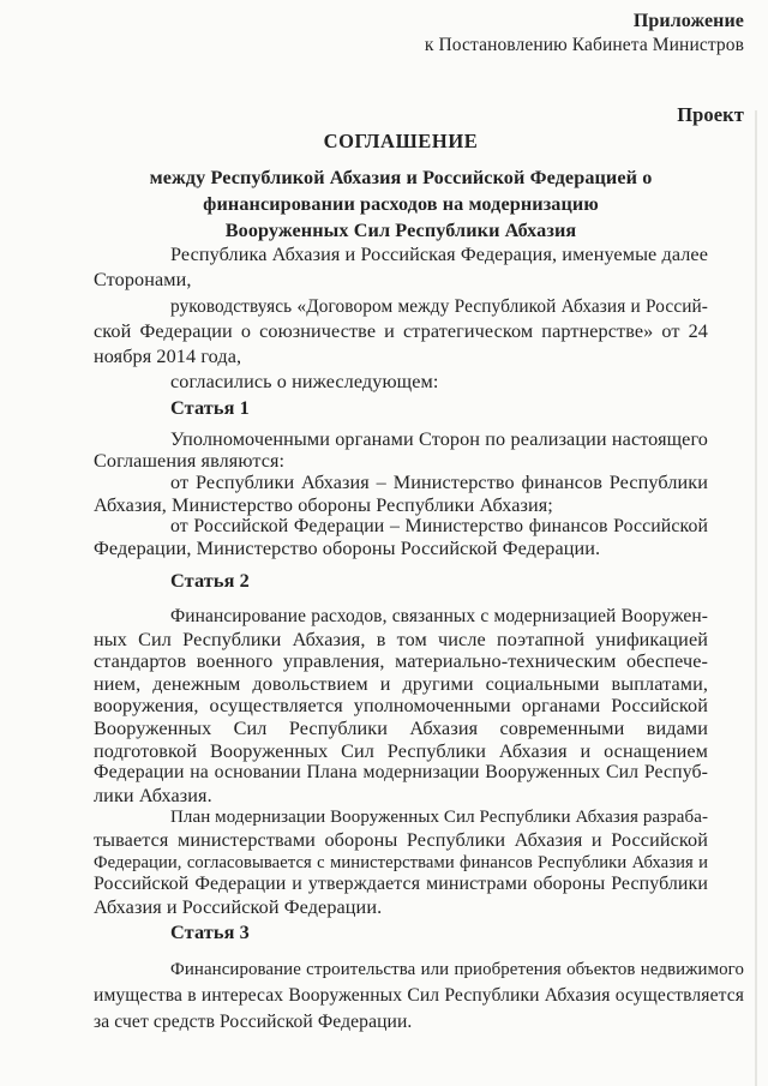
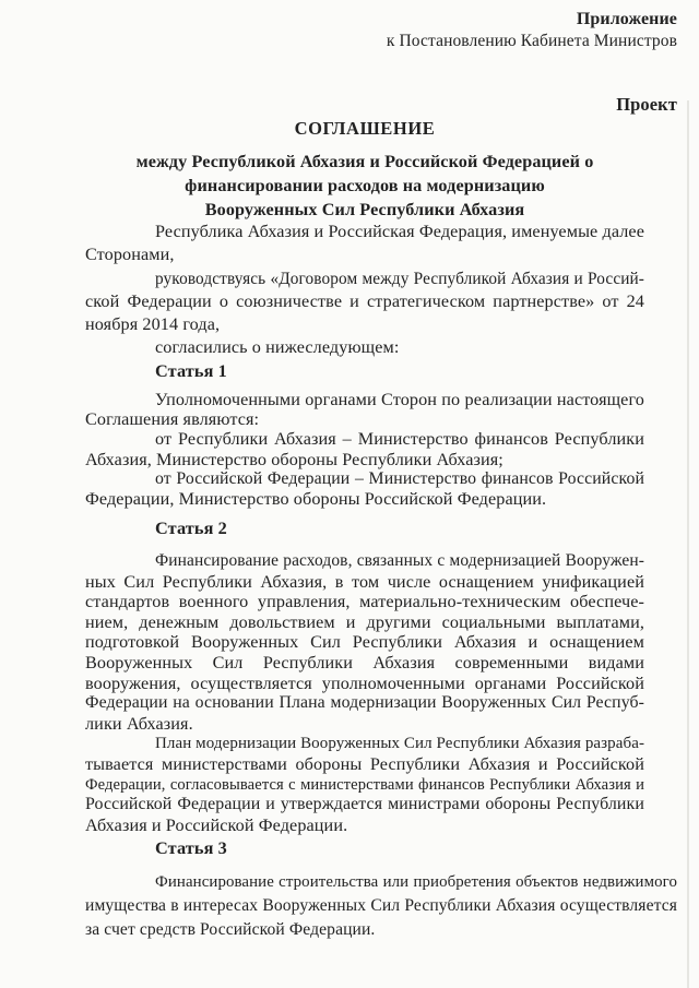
  Приложение
  к Постановлению Кабинета Министров
  Проект
  СОГЛАШЕНИЕ
  между Республикой Абхазия и Российской Федерацией о
  финансировании расходов на модернизацию
  Вооруженных Сил Республики Абхазия
  Республика Абхазия и Российская Федерация, именуемые далее
  Сторонами,
  руководствуясь «Договором между Республикой Абхазия и Россий-
  ской Федерации о союзничестве и стратегическом партнерстве» от 24
  ноября 2014 года,
  согласились о нижеследующем:
  Статья 1
  Уполномоченными органами Сторон по реализации настоящего
  Соглашения являются:
  от Республики Абхазия – Министерство финансов Республики
  Абхазия, Министерство обороны Республики Абхазия;
  от Российской Федерации – Министерство финансов Российской
  Федерации, Министерство обороны Российской Федерации.
  Статья 2
  Финансирование расходов, связанных с модернизацией Вооружен-
- ных Сил Республики Абхазия, в том числе поэтапной унификацией
+ ных Сил Республики Абхазия, в том числе оснащением унификацией
  стандартов военного управления, материально-техническим обеспече-
  нием, денежным довольствием и другими социальными выплатами,
- вооружения, осуществляется уполномоченными органами Российской
+ подготовкой Вооруженных Сил Республики Абхазия и оснащением
  Вооруженных Сил Республики Абхазия современными видами
- подготовкой Вооруженных Сил Республики Абхазия и оснащением
+ вооружения, осуществляется уполномоченными органами Российской
  Федерации на основании Плана модернизации Вооруженных Сил Респуб-
  лики Абхазия.
  План модернизации Вооруженных Сил Республики Абхазия разраба-
  тывается министерствами обороны Республики Абхазия и Российской
  Федерации, согласовывается с министерствами финансов Республики Абхазия и
  Российской Федерации и утверждается министрами обороны Республики
  Абхазия и Российской Федерации.
  Статья 3
  Финансирование строительства или приобретения объектов недвижимого
  имущества в интересах Вооруженных Сил Республики Абхазия осуществляется
  за счет средств Российской Федерации.
